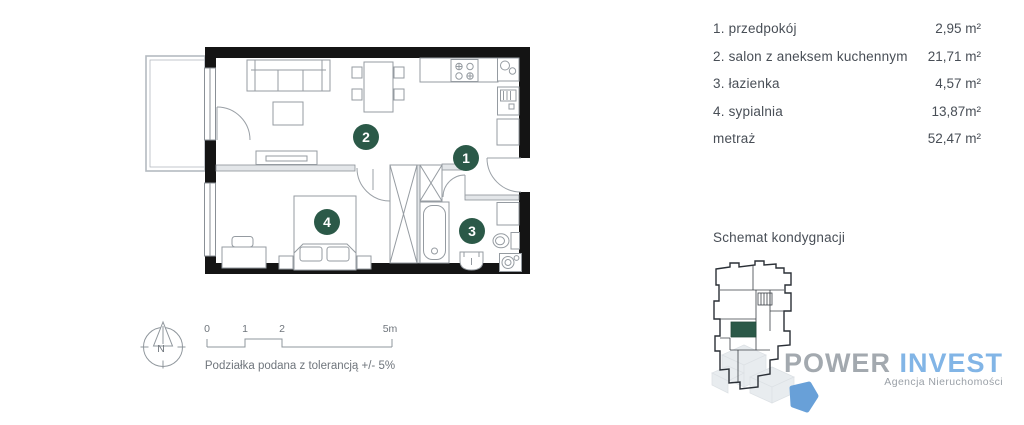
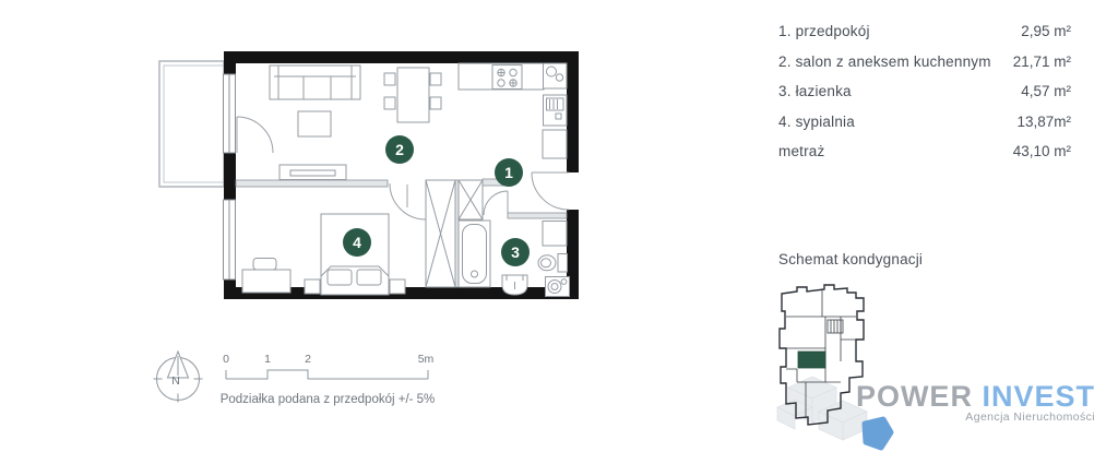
  1
  2
  3
  4
  N
  0
  1
  2
  5m
- Podziałka podana z tolerancją +/- 5%
+ Podziałka podana z przedpokój +/- 5%
  1. przedpokój
  2,95 m²
  2. salon z aneksem kuchennym
  21,71 m²
  3. łazienka
  4,57 m²
  4. sypialnia
  13,87m²
  metraż
- 52,47 m²
+ 43,10 m²
  Schemat kondygnacji
  POWER INVEST
  Agencja Nieruchomości
